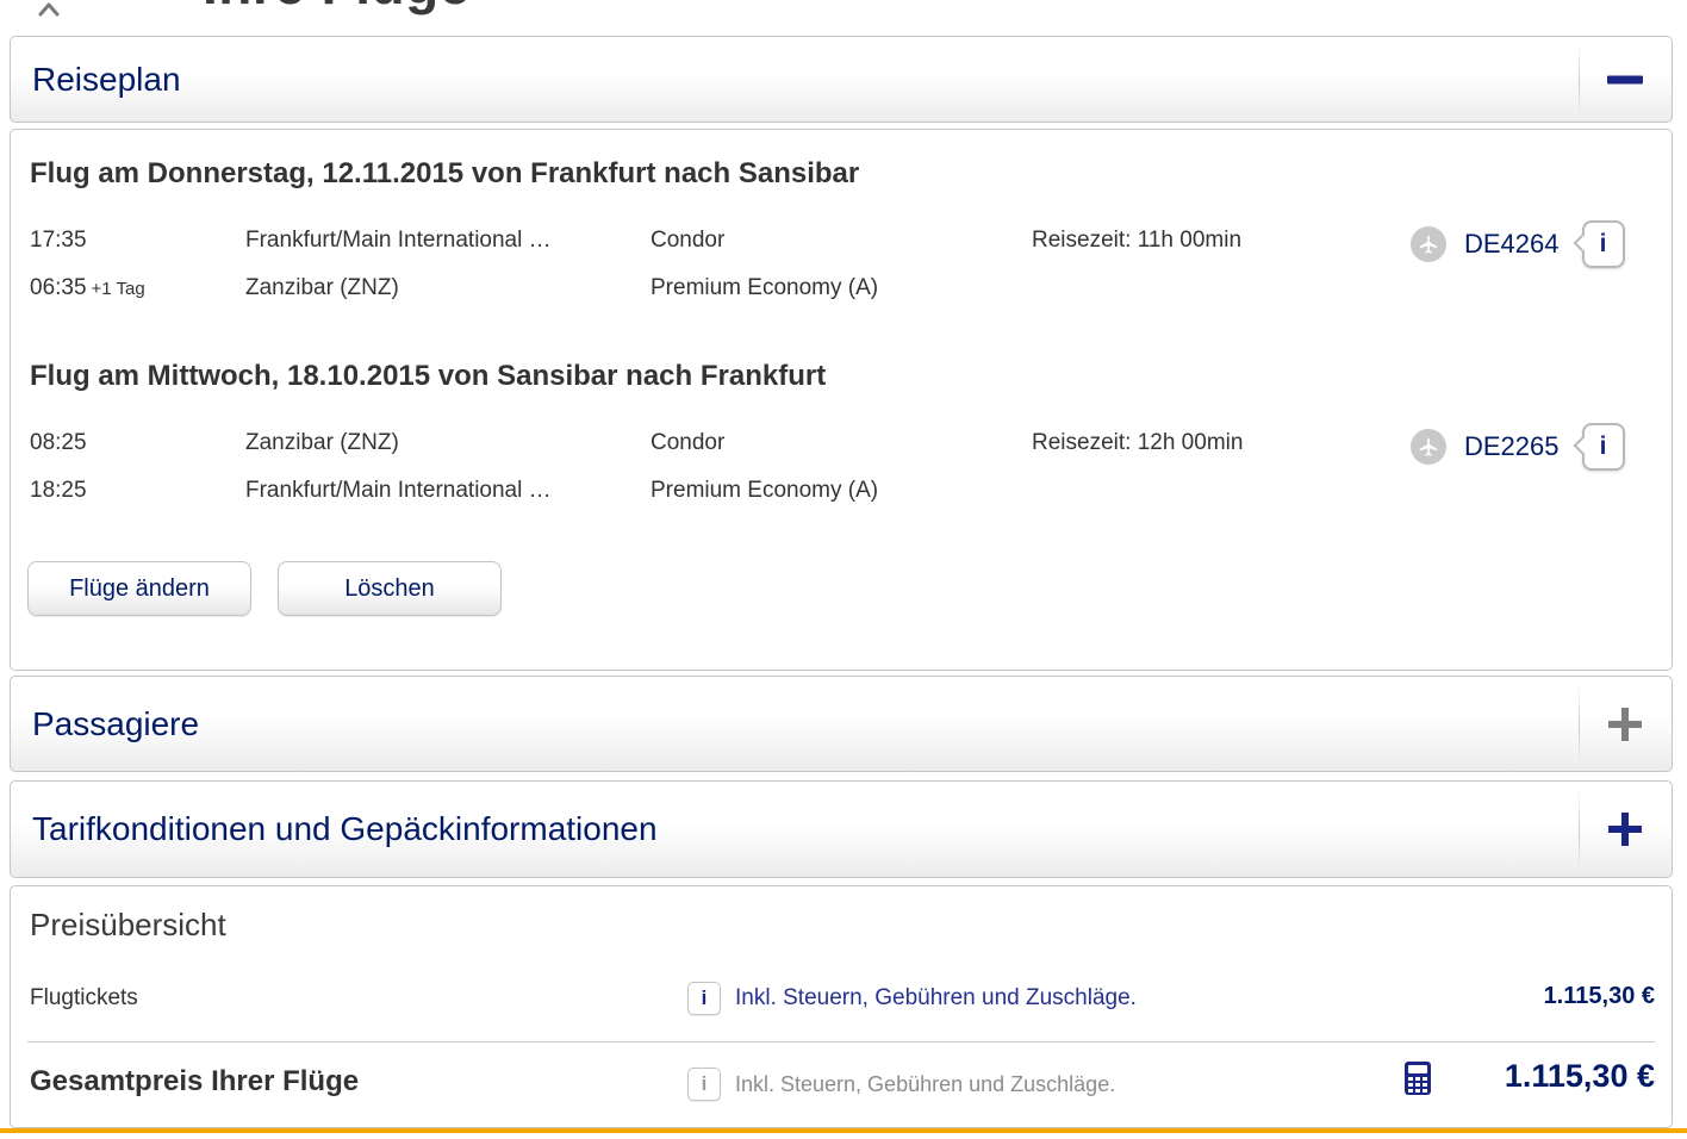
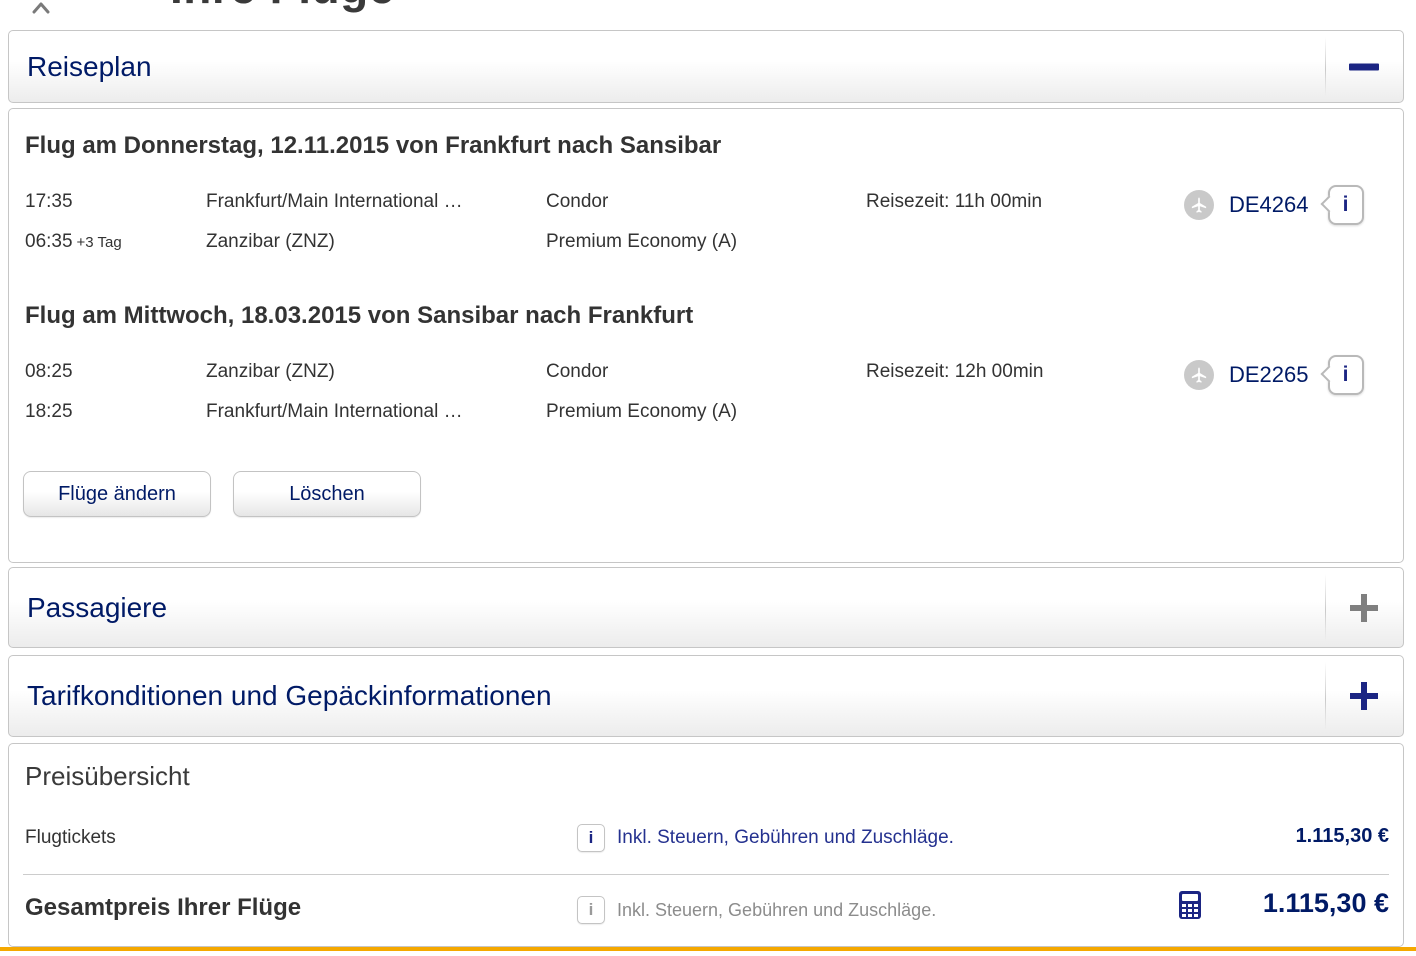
  Reiseplan
  Flug am Donnerstag, 12.11.2015 von Frankfurt nach Sansibar
  17:35
  Frankfurt/Main International …
  Condor
  Reisezeit: 11h 00min
  DE4264
  i
- 06:35 +1 Tag
+ 06:35 +3 Tag
  Zanzibar (ZNZ)
  Premium Economy (A)
- Flug am Mittwoch, 18.10.2015 von Sansibar nach Frankfurt
+ Flug am Mittwoch, 18.03.2015 von Sansibar nach Frankfurt
  08:25
  Zanzibar (ZNZ)
  Condor
  Reisezeit: 12h 00min
  DE2265
  i
  18:25
  Frankfurt/Main International …
  Premium Economy (A)
  Flüge ändern
  Löschen
  Passagiere
  Tarifkonditionen und Gepäckinformationen
  Preisübersicht
  Flugtickets
  i
  Inkl. Steuern, Gebühren und Zuschläge.
  1.115,30 €
  Gesamtpreis Ihrer Flüge
  i
  Inkl. Steuern, Gebühren und Zuschläge.
  1.115,30 €
